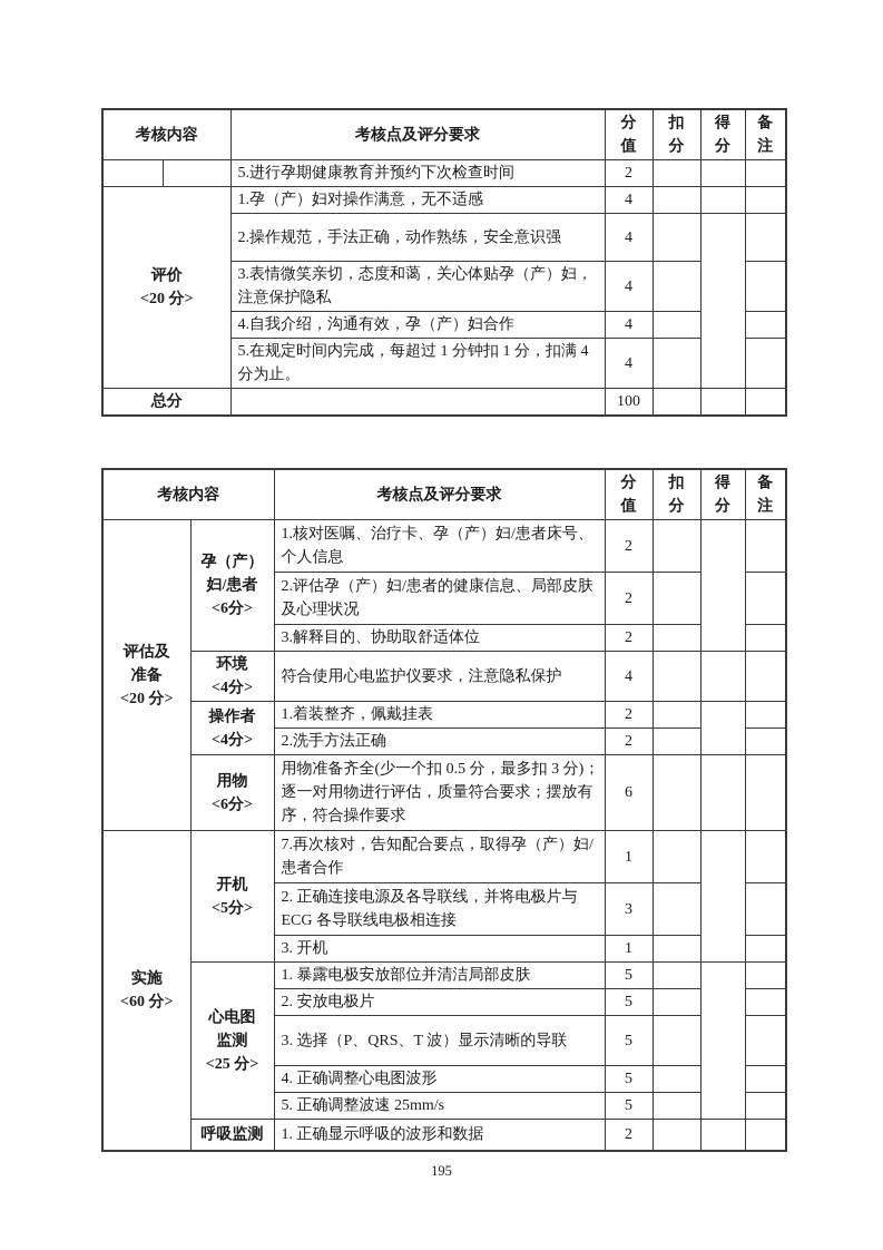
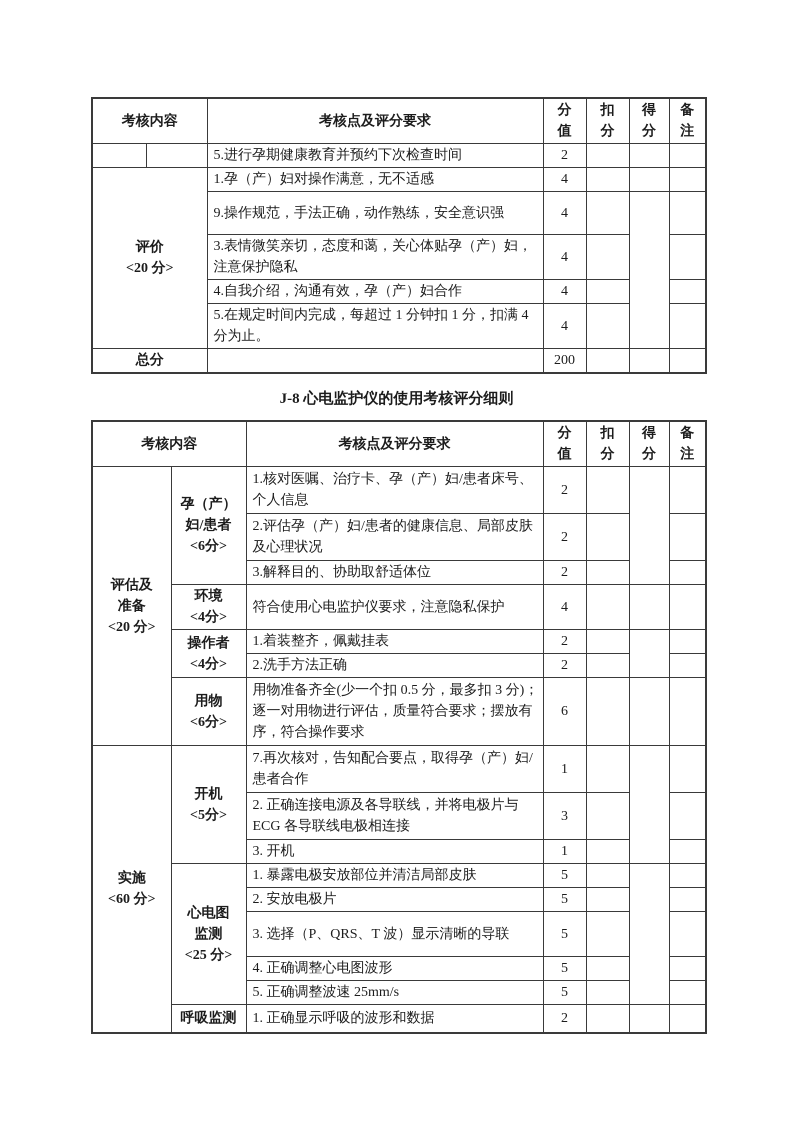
  考核内容	考核点及评分要求	分 值	扣 分	得 分	备 注
  		5.进行孕期健康教育并预约下次检查时间	2
  评价 <20 分>	1.孕（产）妇对操作满意，无不适感	4
- 2.操作规范，手法正确，动作熟练，安全意识强	4
+ 9.操作规范，手法正确，动作熟练，安全意识强	4
  3.表情微笑亲切，态度和蔼，关心体贴孕（产）妇，注意保护隐私	4
  4.自我介绍，沟通有效，孕（产）妇合作	4
  5.在规定时间内完成，每超过 1 分钟扣 1 分，扣满 4 分为止。	4
- 总分		100
+ 总分		200
+ J-8 心电监护仪的使用考核评分细则
  考核内容	考核点及评分要求	分 值	扣 分	得 分	备 注
  评估及 准备 <20 分>	孕（产） 妇/患者 <6分>	1.核对医嘱、治疗卡、孕（产）妇/患者床号、个人信息	2
  2.评估孕（产）妇/患者的健康信息、局部皮肤及心理状况	2
  3.解释目的、协助取舒适体位	2
  环境 <4分>	符合使用心电监护仪要求，注意隐私保护	4
  操作者 <4分>	1.着装整齐，佩戴挂表	2
  2.洗手方法正确	2
  用物 <6分>	用物准备齐全(少一个扣 0.5 分，最多扣 3 分)；逐一对用物进行评估，质量符合要求；摆放有序，符合操作要求	6
  实施 <60 分>	开机 <5分>	7.再次核对，告知配合要点，取得孕（产）妇/患者合作	1
  2. 正确连接电源及各导联线，并将电极片与 ECG 各导联线电极相连接	3
  3. 开机	1
  心电图 监测 <25 分>	1. 暴露电极安放部位并清洁局部皮肤	5
  2. 安放电极片	5
  3. 选择（P、QRS、T 波）显示清晰的导联	5
  4. 正确调整心电图波形	5
  5. 正确调整波速 25mm/s	5
  呼吸监测	1. 正确显示呼吸的波形和数据	2
- 195
